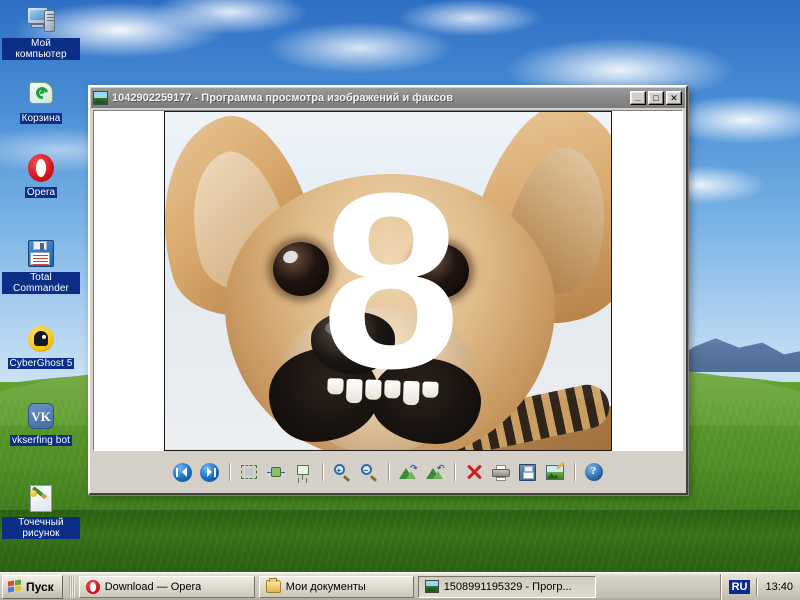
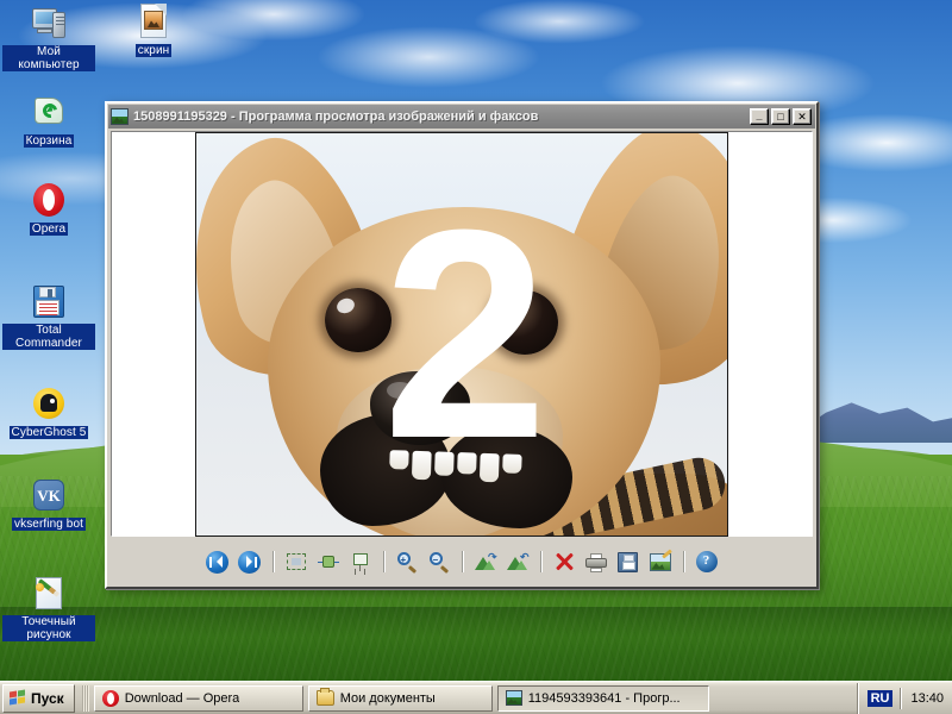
  Мой компьютер
  Корзина
  Opera
  Total Commander
  CyberGhost 5
  vkserfing bot
  Точечный рисунок
+ скрин
- 1042902259177 - Программа просмотра изображений и факсов
+ 1508991195329 - Программа просмотра изображений и факсов
  _
  □
  ✕
- 8
+ 2
  +
  −
  ↷
  ↶
  Пуск
  Download — Opera
  Мои документы
- 1508991195329 - Прогр...
+ 1194593393641 - Прогр...
  RU
  13:40
